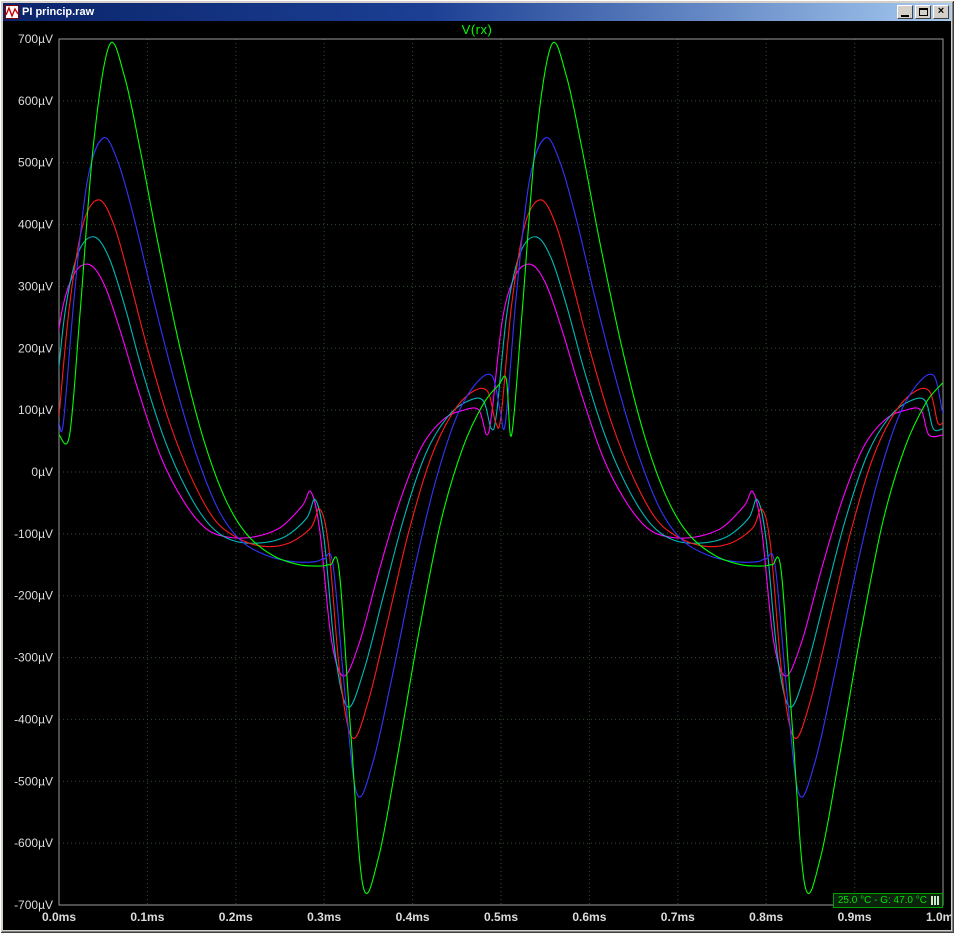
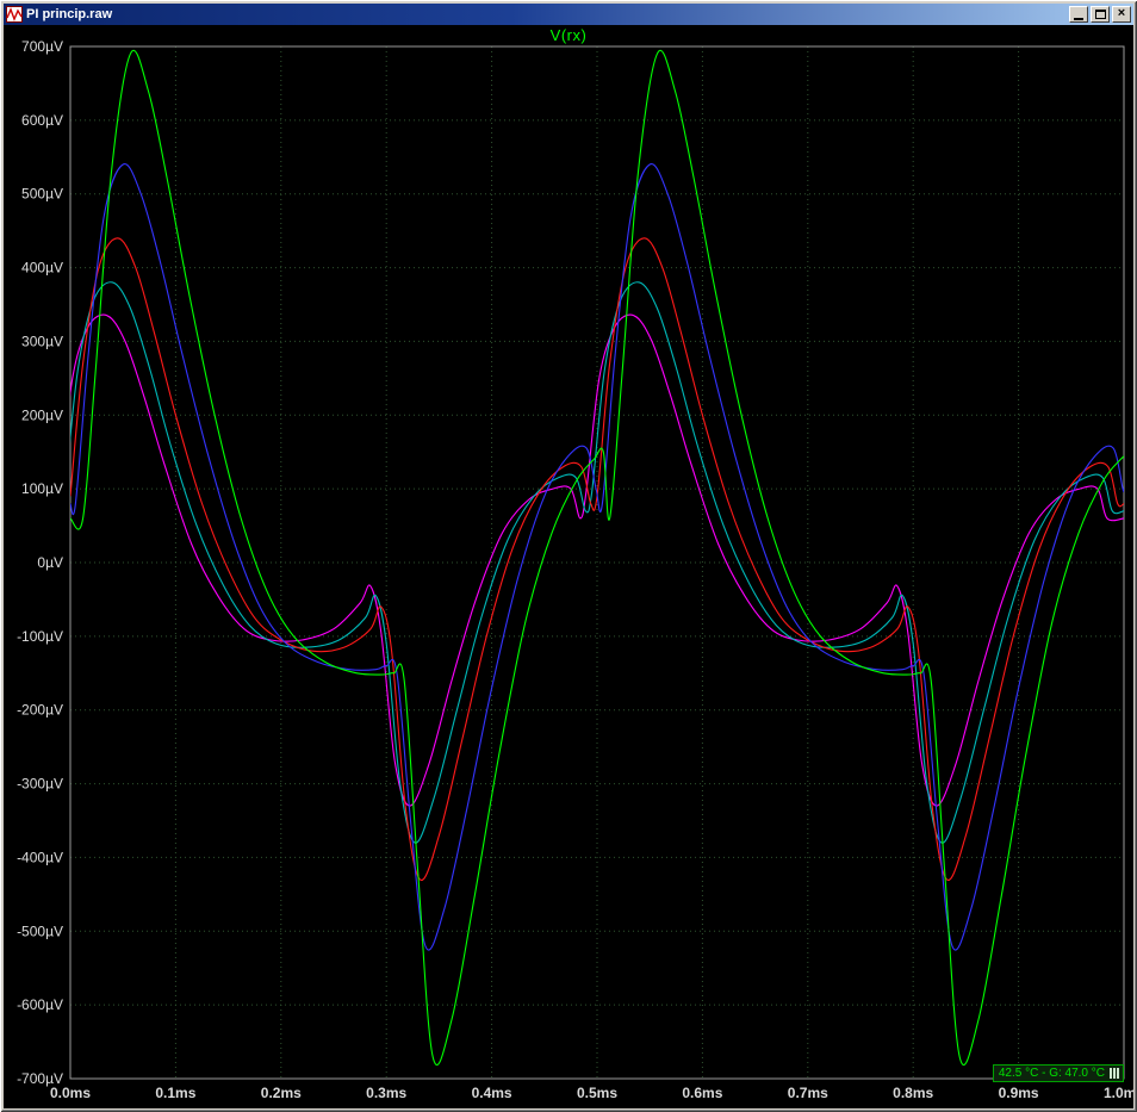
  PI princip.raw
  ×
  V(rx)
  700µV
  600µV
  500µV
  400µV
  300µV
  200µV
  100µV
  0µV
  -100µV
  -200µV
  -300µV
  -400µV
  -500µV
  -600µV
  -700µV
  0.0ms
  0.1ms
  0.2ms
  0.3ms
  0.4ms
  0.5ms
  0.6ms
  0.7ms
  0.8ms
  0.9ms
  1.0m
- 25.0 °C - G: 47.0 °C
+ 42.5 °C - G: 47.0 °C
